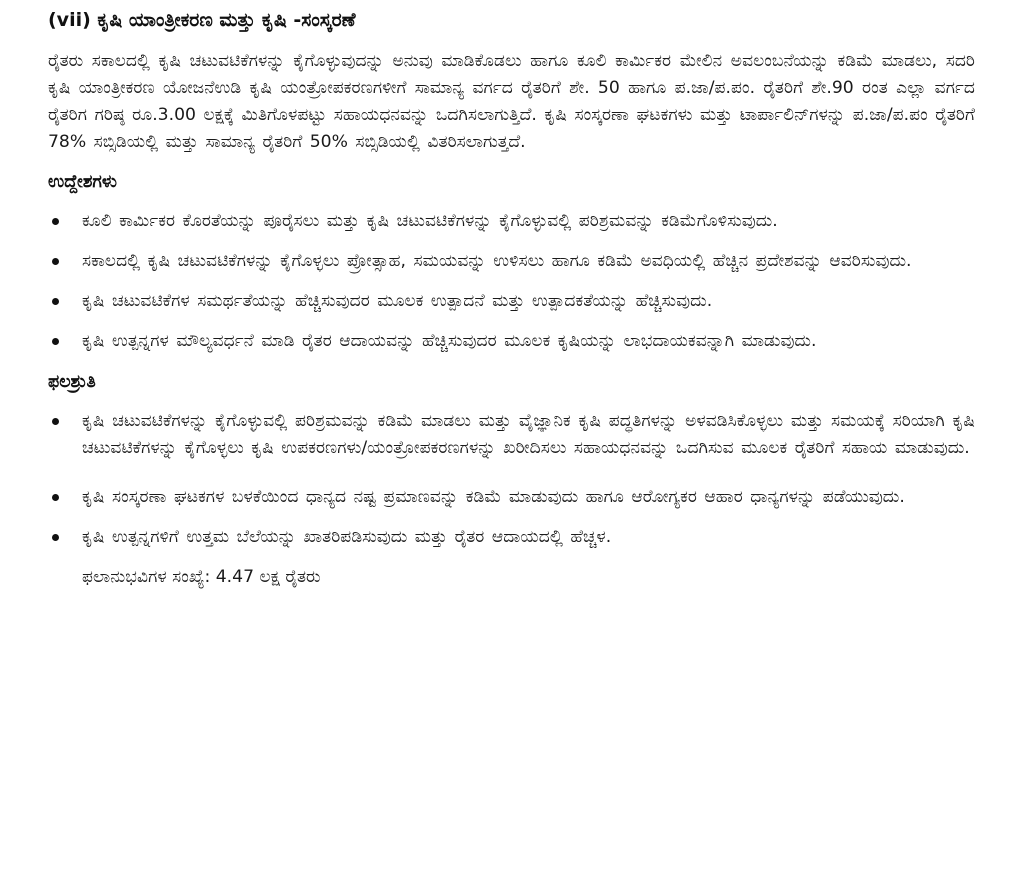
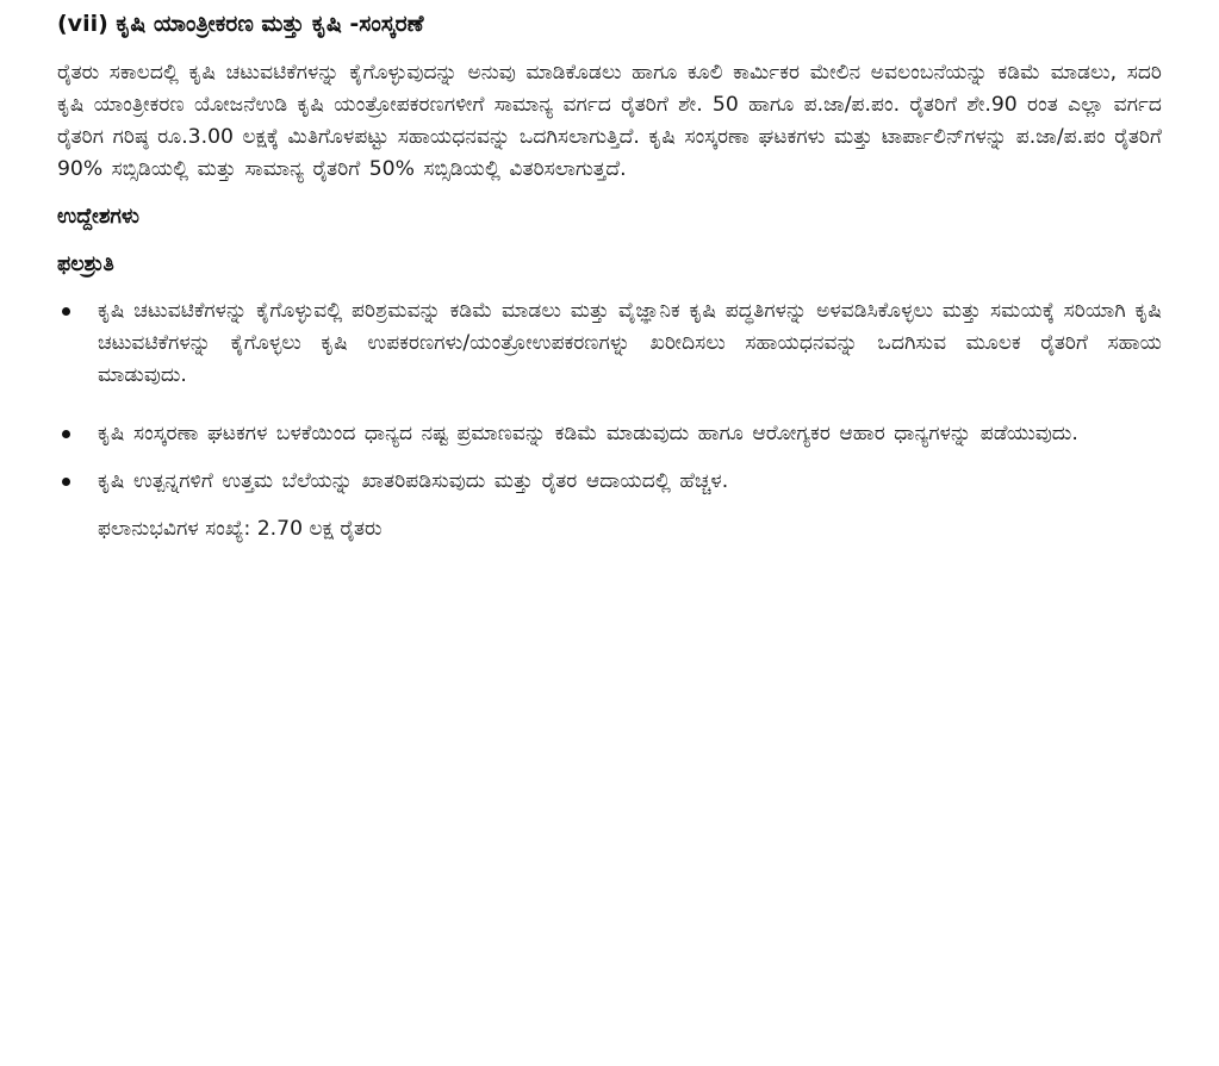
  (vii) ಕೃಷಿ ಯಾಂತ್ರೀಕರಣ ಮತ್ತು ಕೃಷಿ -ಸಂಸ್ಕರಣೆ
- ರೈತರು ಸಕಾಲದಲ್ಲಿ ಕೃಷಿ ಚಟುವಟಿಕೆಗಳನ್ನು ಕೈಗೊಳ್ಳುವುದನ್ನು ಅನುವು ಮಾಡಿಕೊಡಲು ಹಾಗೂ ಕೂಲಿ ಕಾರ್ಮಿಕರ ಮೇಲಿನ ಅವಲಂಬನೆಯನ್ನು ಕಡಿಮೆ ಮಾಡಲು, ಸದರಿ ಕೃಷಿ ಯಾಂತ್ರೀಕರಣ ಯೋಜನೆಉಡಿ ಕೃಷಿ ಯಂತ್ರೋಪಕರಣಗಳೀಗೆ ಸಾಮಾನ್ಯ ವರ್ಗದ ರೈತರಿಗೆ ಶೇ. 50 ಹಾಗೂ ಪ.ಜಾ/ಪ.ಪಂ. ರೈತರಿಗೆ ಶೇ.90 ರಂತ ಎಲ್ಲಾ ವರ್ಗದ ರೈತರಿಗ ಗರಿಷ್ಠ ರೂ.3.00 ಲಕ್ಷಕ್ಕೆ ಮಿತಿಗೊಳಪಟ್ಟು ಸಹಾಯಧನವನ್ನು ಒದಗಿಸಲಾಗುತ್ತಿದೆ. ಕೃಷಿ ಸಂಸ್ಕರಣಾ ಘಟಕಗಳು ಮತ್ತು ಟಾರ್ಪಾಲಿನ್‌ಗಳನ್ನು ಪ.ಜಾ/ಪ.ಪಂ ರೈತರಿಗೆ 78% ಸಬ್ಸಿಡಿಯಲ್ಲಿ ಮತ್ತು ಸಾಮಾನ್ಯ ರೈತರಿಗೆ 50% ಸಬ್ಸಿಡಿಯಲ್ಲಿ ವಿತರಿಸಲಾಗುತ್ತದೆ.
+ ರೈತರು ಸಕಾಲದಲ್ಲಿ ಕೃಷಿ ಚಟುವಟಿಕೆಗಳನ್ನು ಕೈಗೊಳ್ಳುವುದನ್ನು ಅನುವು ಮಾಡಿಕೊಡಲು ಹಾಗೂ ಕೂಲಿ ಕಾರ್ಮಿಕರ ಮೇಲಿನ ಅವಲಂಬನೆಯನ್ನು ಕಡಿಮೆ ಮಾಡಲು, ಸದರಿ ಕೃಷಿ ಯಾಂತ್ರೀಕರಣ ಯೋಜನೆಉಡಿ ಕೃಷಿ ಯಂತ್ರೋಪಕರಣಗಳೀಗೆ ಸಾಮಾನ್ಯ ವರ್ಗದ ರೈತರಿಗೆ ಶೇ. 50 ಹಾಗೂ ಪ.ಜಾ/ಪ.ಪಂ. ರೈತರಿಗೆ ಶೇ.90 ರಂತ ಎಲ್ಲಾ ವರ್ಗದ ರೈತರಿಗ ಗರಿಷ್ಠ ರೂ.3.00 ಲಕ್ಷಕ್ಕೆ ಮಿತಿಗೊಳಪಟ್ಟು ಸಹಾಯಧನವನ್ನು ಒದಗಿಸಲಾಗುತ್ತಿದೆ. ಕೃಷಿ ಸಂಸ್ಕರಣಾ ಘಟಕಗಳು ಮತ್ತು ಟಾರ್ಪಾಲಿನ್‌ಗಳನ್ನು ಪ.ಜಾ/ಪ.ಪಂ ರೈತರಿಗೆ 90% ಸಬ್ಸಿಡಿಯಲ್ಲಿ ಮತ್ತು ಸಾಮಾನ್ಯ ರೈತರಿಗೆ 50% ಸಬ್ಸಿಡಿಯಲ್ಲಿ ವಿತರಿಸಲಾಗುತ್ತದೆ.
  ಉದ್ದೇಶಗಳು
- ಕೂಲಿ ಕಾರ್ಮಿಕರ ಕೊರತೆಯನ್ನು ಪೂರೈಸಲು ಮತ್ತು ಕೃಷಿ ಚಟುವಟಿಕೆಗಳನ್ನು ಕೈಗೊಳ್ಳುವಲ್ಲಿ ಪರಿಶ್ರಮವನ್ನು ಕಡಿಮೆಗೊಳಿಸುವುದು.
- ಸಕಾಲದಲ್ಲಿ ಕೃಷಿ ಚಟುವಟಿಕೆಗಳನ್ನು ಕೈಗೊಳ್ಳಲು ಪ್ರೋತ್ಸಾಹ, ಸಮಯವನ್ನು ಉಳಿಸಲು ಹಾಗೂ ಕಡಿಮೆ ಅವಧಿಯಲ್ಲಿ ಹೆಚ್ಚಿನ ಪ್ರದೇಶವನ್ನು ಆವರಿಸುವುದು.
- ಕೃಷಿ ಚಟುವಟಿಕೆಗಳ ಸಮರ್ಥತೆಯನ್ನು ಹೆಚ್ಚಿಸುವುದರ ಮೂಲಕ ಉತ್ಪಾದನೆ ಮತ್ತು ಉತ್ಪಾದಕತೆಯನ್ನು ಹೆಚ್ಚಿಸುವುದು.
- ಕೃಷಿ ಉತ್ಪನ್ನಗಳ ಮೌಲ್ಯವರ್ಧನೆ ಮಾಡಿ ರೈತರ ಆದಾಯವನ್ನು ಹೆಚ್ಚಿಸುವುದರ ಮೂಲಕ ಕೃಷಿಯನ್ನು ಲಾಭದಾಯಕವನ್ನಾಗಿ ಮಾಡುವುದು.
  ಫಲಶ್ರುತಿ
- ಕೃಷಿ ಚಟುವಟಿಕೆಗಳನ್ನು ಕೈಗೊಳ್ಳುವಲ್ಲಿ ಪರಿಶ್ರಮವನ್ನು ಕಡಿಮೆ ಮಾಡಲು ಮತ್ತು ವೈಜ್ಞಾನಿಕ ಕೃಷಿ ಪದ್ಧತಿಗಳನ್ನು ಅಳವಡಿಸಿಕೊಳ್ಳಲು ಮತ್ತು ಸಮಯಕ್ಕೆ ಸರಿಯಾಗಿ ಕೃಷಿ ಚಟುವಟಿಕೆಗಳನ್ನು ಕೈಗೊಳ್ಳಲು ಕೃಷಿ ಉಪಕರಣಗಳು/ಯಂತ್ರೋಪಕರಣಗಳನ್ನು ಖರೀದಿಸಲು ಸಹಾಯಧನವನ್ನು ಒದಗಿಸುವ ಮೂಲಕ ರೈತರಿಗೆ ಸಹಾಯ ಮಾಡುವುದು.
+ ಕೃಷಿ ಚಟುವಟಿಕೆಗಳನ್ನು ಕೈಗೊಳ್ಳುವಲ್ಲಿ ಪರಿಶ್ರಮವನ್ನು ಕಡಿಮೆ ಮಾಡಲು ಮತ್ತು ವೈಜ್ಞಾನಿಕ ಕೃಷಿ ಪದ್ಧತಿಗಳನ್ನು ಅಳವಡಿಸಿಕೊಳ್ಳಲು ಮತ್ತು ಸಮಯಕ್ಕೆ ಸರಿಯಾಗಿ ಕೃಷಿ ಚಟುವಟಿಕೆಗಳನ್ನು ಕೈಗೊಳ್ಳಲು ಕೃಷಿ ಉಪಕರಣಗಳು/ಯಂತ್ರೋಉಪಕರಣಗಳ್ನು ಖರೀದಿಸಲು ಸಹಾಯಧನವನ್ನು ಒದಗಿಸುವ ಮೂಲಕ ರೈತರಿಗೆ ಸಹಾಯ ಮಾಡುವುದು.
  ಕೃಷಿ ಸಂಸ್ಕರಣಾ ಘಟಕಗಳ ಬಳಕೆಯಿಂದ ಧಾನ್ಯದ ನಷ್ಟ ಪ್ರಮಾಣವನ್ನು ಕಡಿಮೆ ಮಾಡುವುದು ಹಾಗೂ ಆರೋಗ್ಯಕರ ಆಹಾರ ಧಾನ್ಯಗಳನ್ನು ಪಡೆಯುವುದು.
  ಕೃಷಿ ಉತ್ಪನ್ನಗಳಿಗೆ ಉತ್ತಮ ಬೆಲೆಯನ್ನು ಖಾತರಿಪಡಿಸುವುದು ಮತ್ತು ರೈತರ ಆದಾಯದಲ್ಲಿ ಹೆಚ್ಚಳ.
- ಫಲಾನುಭವಿಗಳ ಸಂಖ್ಯೆ: 4.47 ಲಕ್ಷ ರೈತರು
+ ಫಲಾನುಭವಿಗಳ ಸಂಖ್ಯೆ: 2.70 ಲಕ್ಷ ರೈತರು
